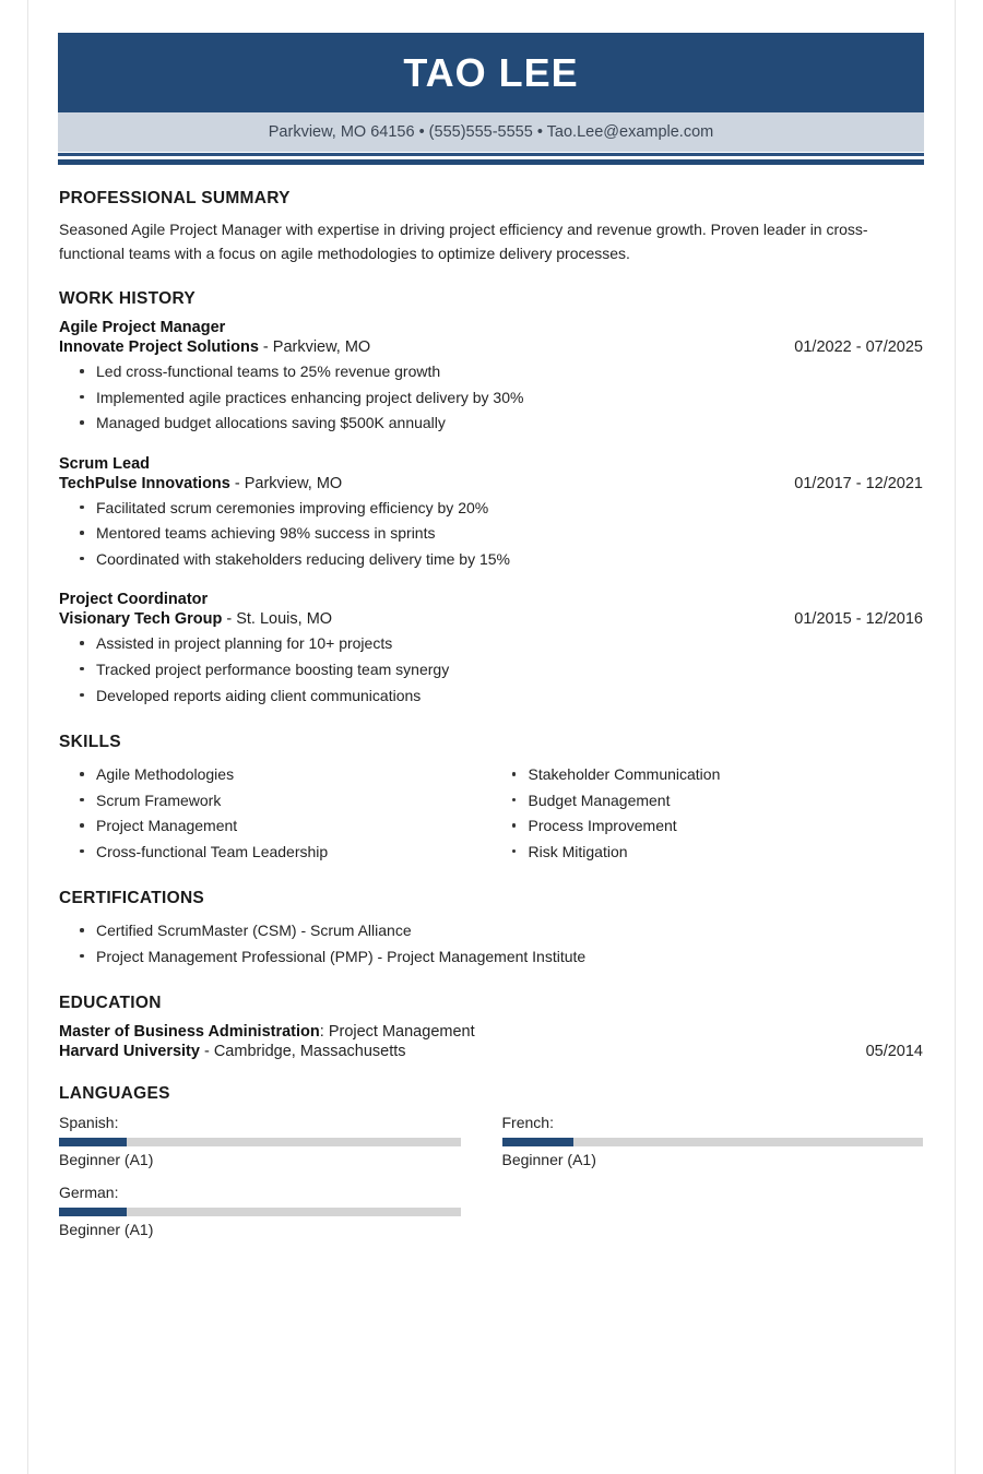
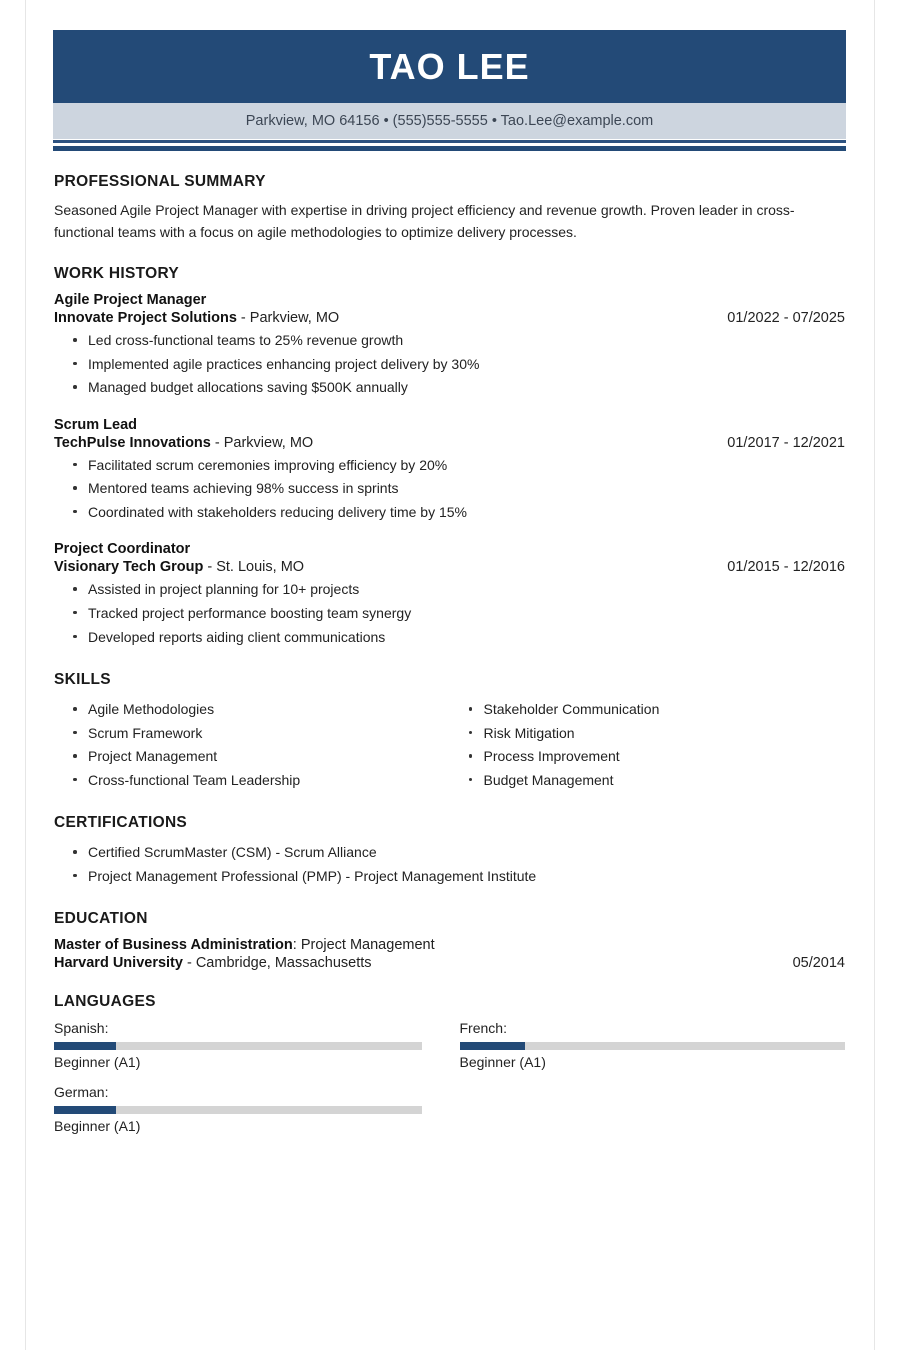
  TAO LEE
  Parkview, MO 64156 • (555)555-5555 • Tao.Lee@example.com
  PROFESSIONAL SUMMARY
  Seasoned Agile Project Manager with expertise in driving project efficiency and revenue growth. Proven leader in cross-functional teams with a focus on agile methodologies to optimize delivery processes.
  WORK HISTORY
  Agile Project Manager
  Innovate Project Solutions - Parkview, MO
  01/2022 - 07/2025
  Led cross-functional teams to 25% revenue growth
  Implemented agile practices enhancing project delivery by 30%
  Managed budget allocations saving $500K annually
  Scrum Lead
  TechPulse Innovations - Parkview, MO
  01/2017 - 12/2021
  Facilitated scrum ceremonies improving efficiency by 20%
  Mentored teams achieving 98% success in sprints
  Coordinated with stakeholders reducing delivery time by 15%
  Project Coordinator
  Visionary Tech Group - St. Louis, MO
  01/2015 - 12/2016
  Assisted in project planning for 10+ projects
  Tracked project performance boosting team synergy
  Developed reports aiding client communications
  SKILLS
  Agile Methodologies
  Scrum Framework
  Project Management
  Cross-functional Team Leadership
  Stakeholder Communication
- Budget Management
+ Risk Mitigation
  Process Improvement
- Risk Mitigation
+ Budget Management
  CERTIFICATIONS
  Certified ScrumMaster (CSM) - Scrum Alliance
  Project Management Professional (PMP) - Project Management Institute
  EDUCATION
  Master of Business Administration: Project Management
  Harvard University - Cambridge, Massachusetts
  05/2014
  LANGUAGES
  Spanish:
  Beginner (A1)
  French:
  Beginner (A1)
  German:
  Beginner (A1)
